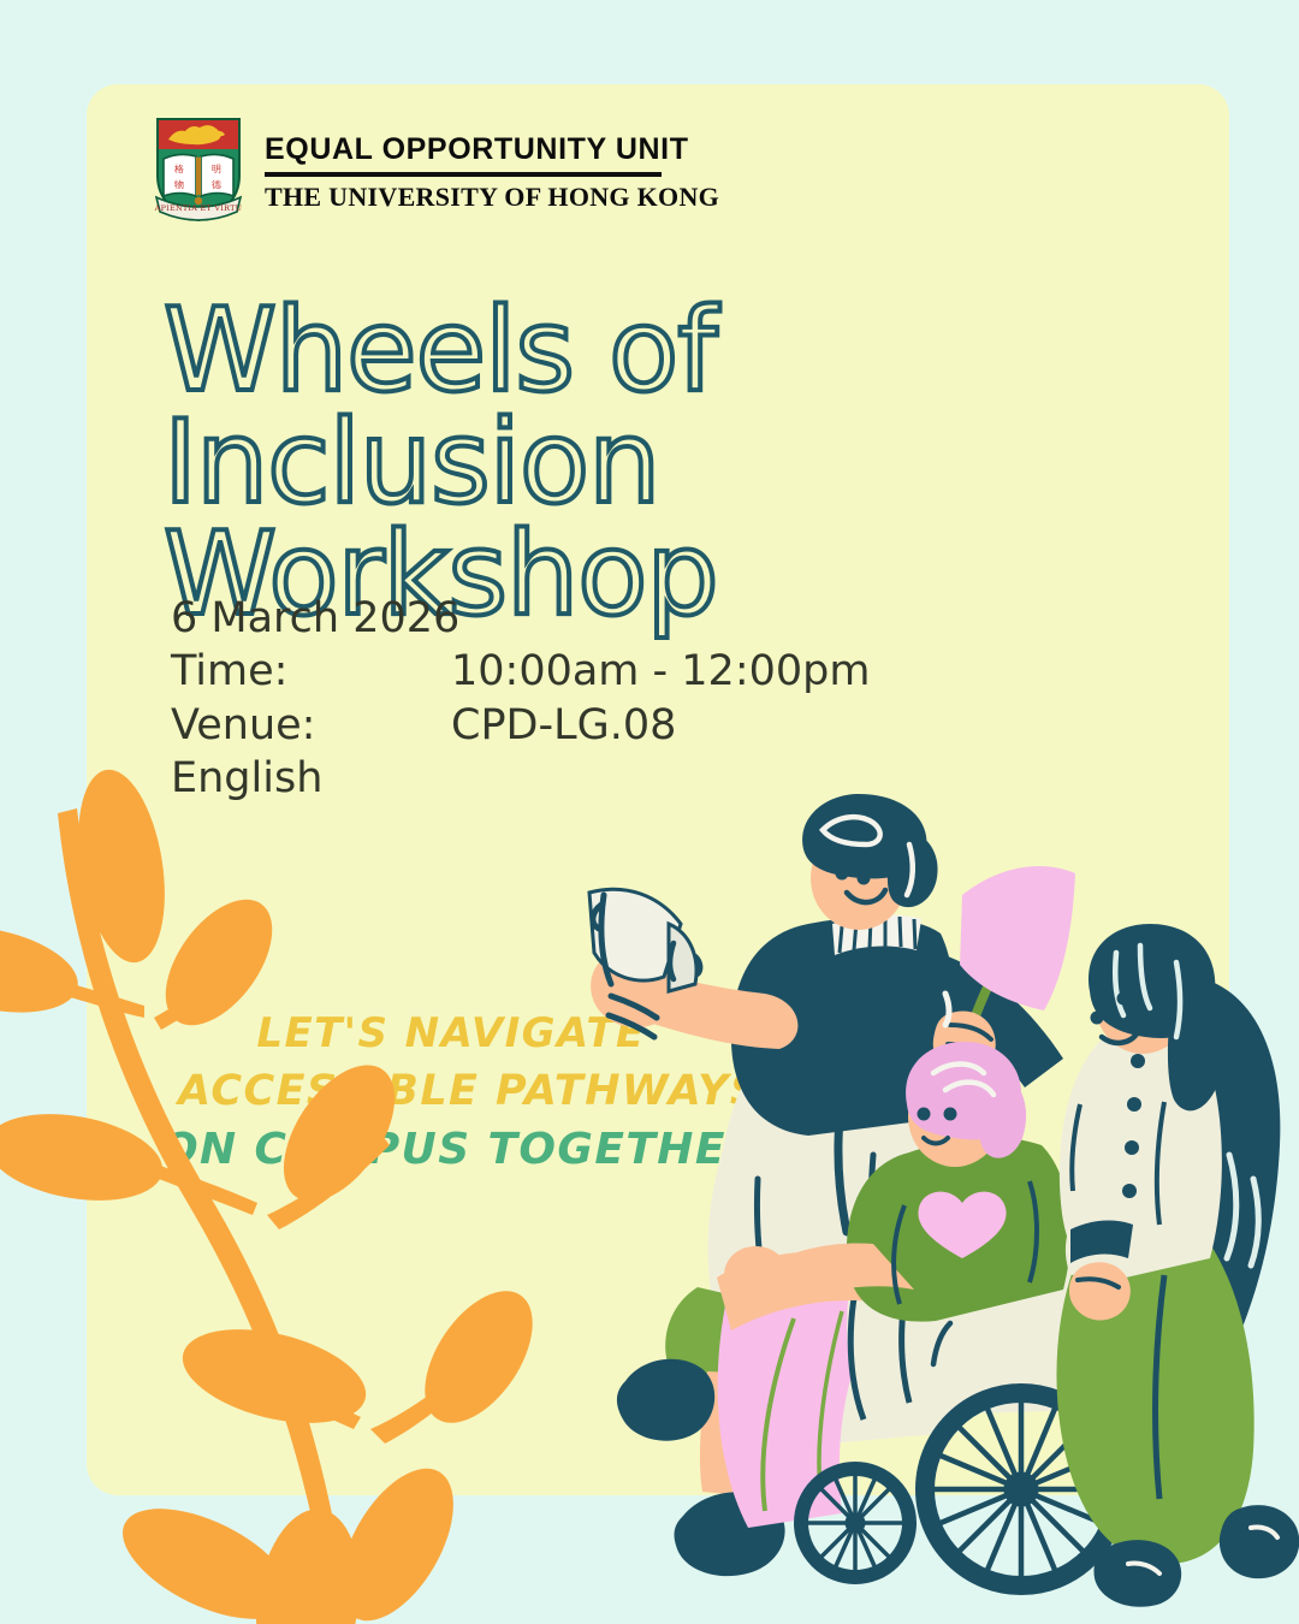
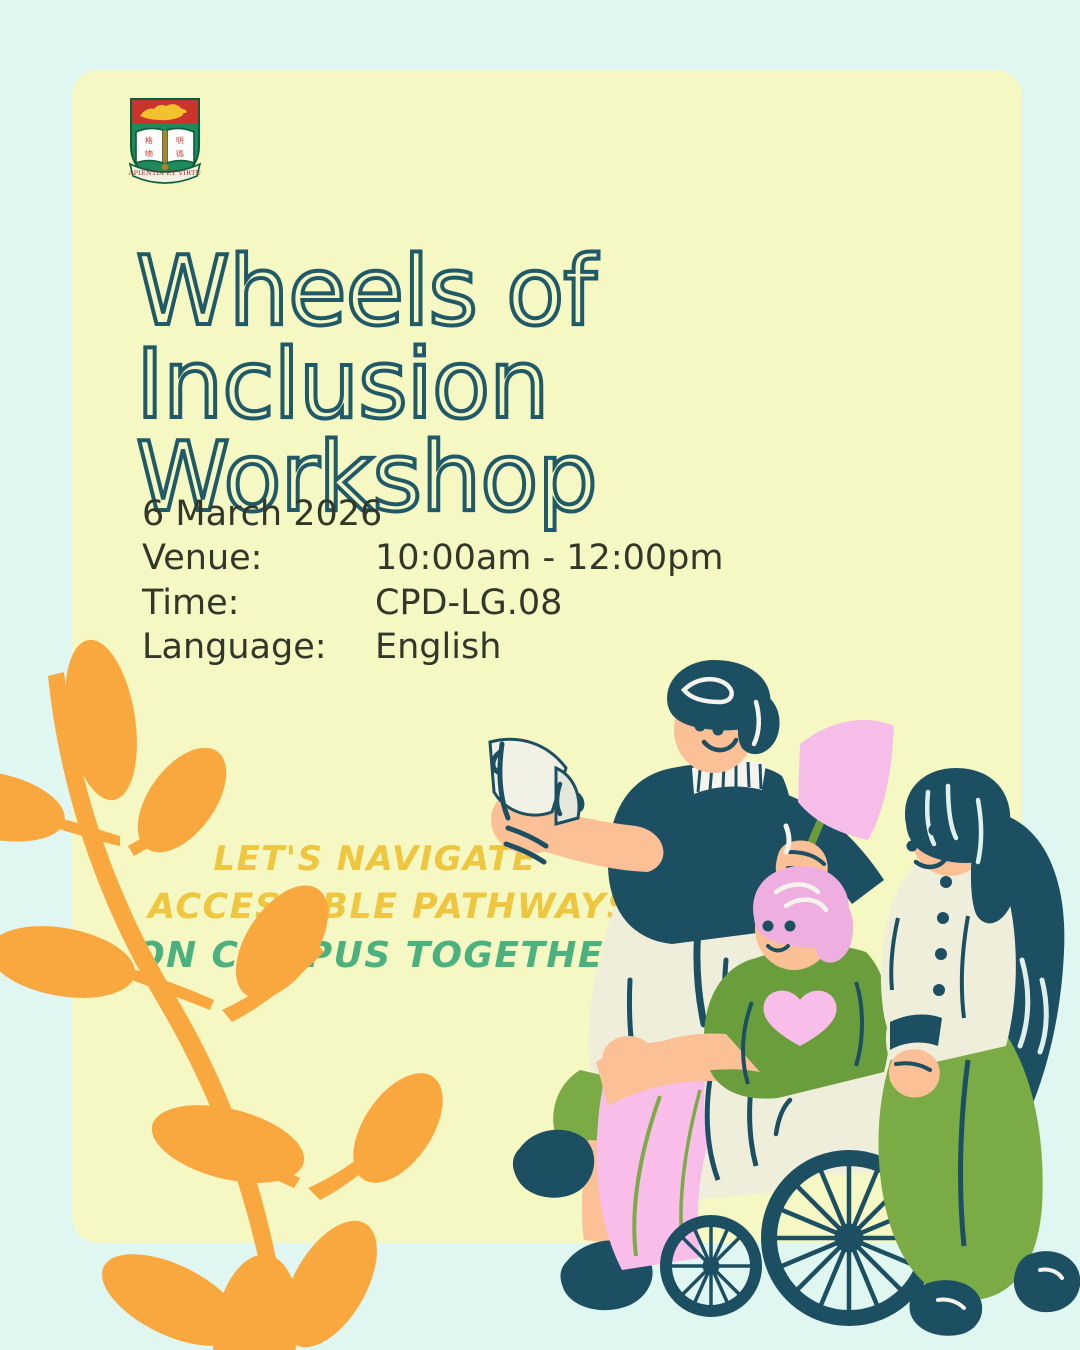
  格
  物
  明
  德
  APIENTIA ET VIRTU
- EQUAL OPPORTUNITY UNIT
- THE UNIVERSITY OF HONG KONG
  Wheels of Inclusion
  Workshop
  6 March 2026
- Time:
+ Venue:
  10:00am - 12:00pm
- Venue:
+ Time:
  CPD-LG.08
+ Language:
  English
  LET'S NAVIGATE
  ACCEBLE PATHWAY
